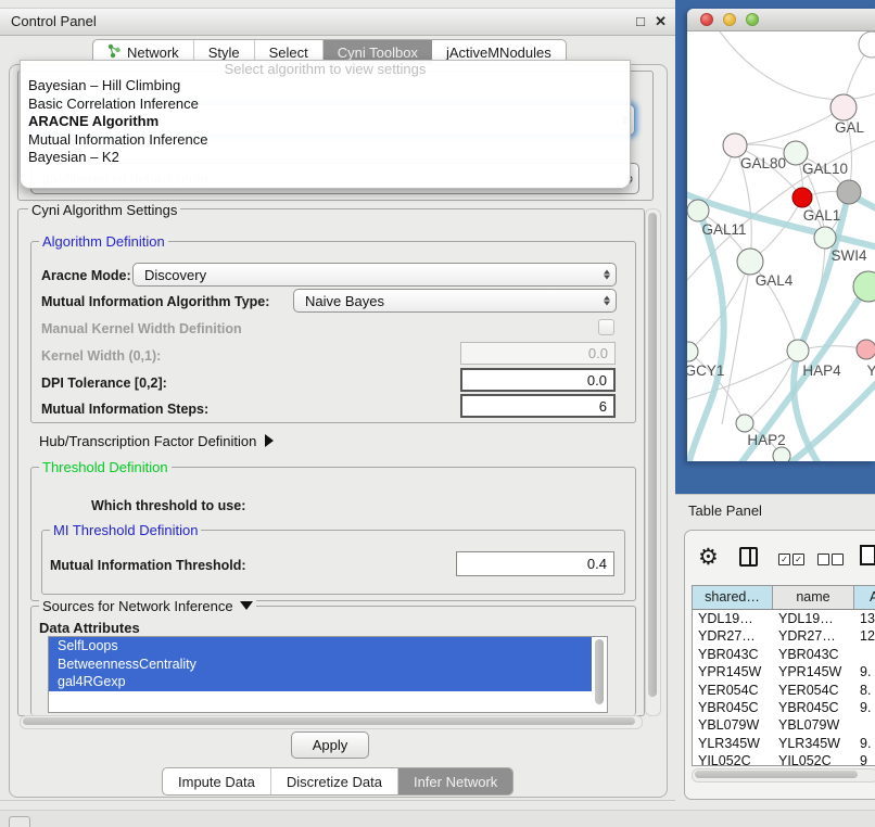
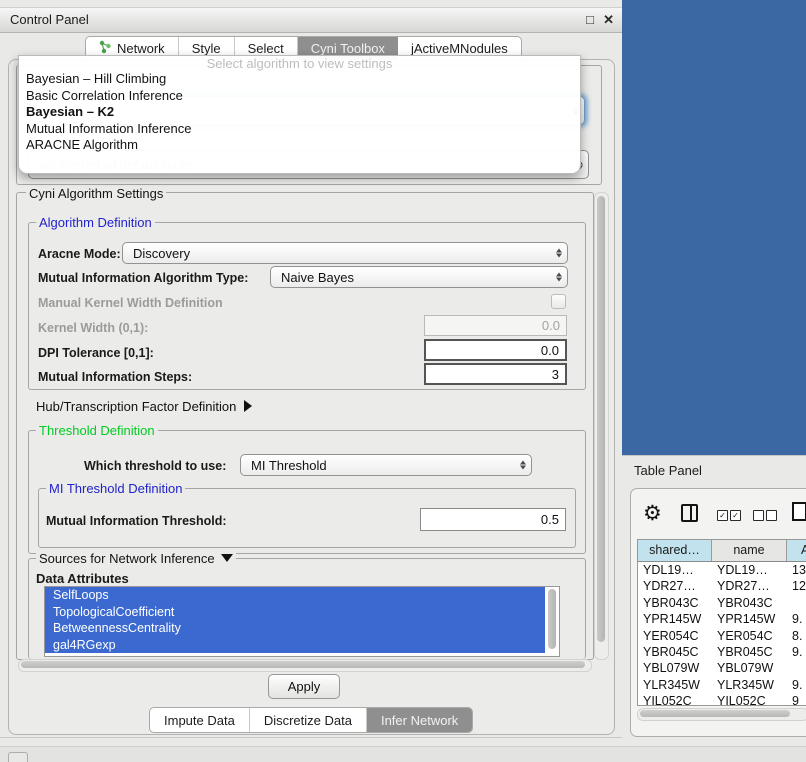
  Control Panel
  □
  ✕
  Network
  Style
  Select
  Cyni Toolbox
  jActiveMNodules
  Select algorithm to view settings
  Bayesian – Hill Climbing
  Basic Correlation Inference
- ARACNE Algorithm
+ Bayesian – K2
  Mutual Information Inference
- Bayesian – K2
+ ARACNE Algorithm
  Cyni Algorithm Settings
  Algorithm Definition
  Aracne Mode:
  Discovery
  Mutual Information Algorithm Type:
  Naive Bayes
  Manual Kernel Width Definition
  Kernel Width (0,1):
  0.0
- DPI Tolerance [0,2]:
+ DPI Tolerance [0,1]:
  0.0
  Mutual Information Steps:
- 6
+ 3
  Hub/Transcription Factor Definition
  Threshold Definition
  Which threshold to use:
+ MI Threshold
  MI Threshold Definition
  Mutual Information Threshold:
- 0.4
+ 0.5
  Sources for Network Inference
  Data Attributes
  SelfLoops
+ TopologicalCoefficient
  BetweennessCentrality
  gal4RGexp
  Apply
  Impute Data
  Discretize Data
  Infer Network
- GAL
- GAL80
- GAL10
- GAL1
- GAL11
- SWI4
- GAL4
- GCY1
- HAP4
- Y
- HAP2
  Table Panel
  ⚙
  ✓
  ✓
  shared…
  name
  A
  YDL19…
  YDL19…
  13
  YDR27…
  YDR27…
  12
  YBR043C
  YBR043C
  YPR145W
  YPR145W
  9.
  YER054C
  YER054C
  8.
  YBR045C
  YBR045C
  9.
  YBL079W
  YBL079W
  YLR345W
  YLR345W
  9.
  YIL052C
  YIL052C
  9
